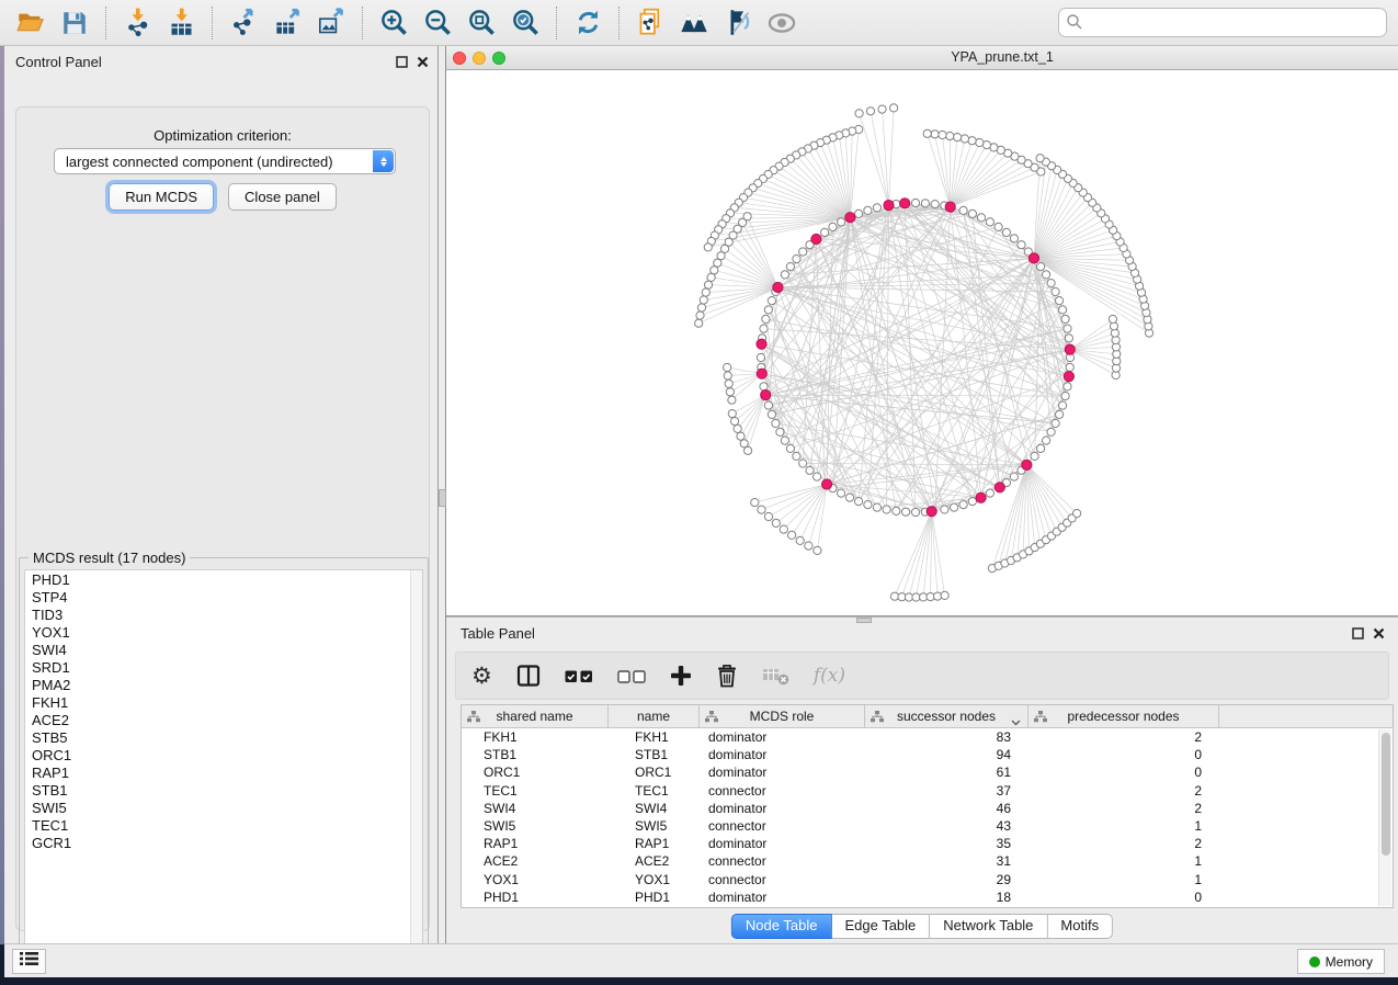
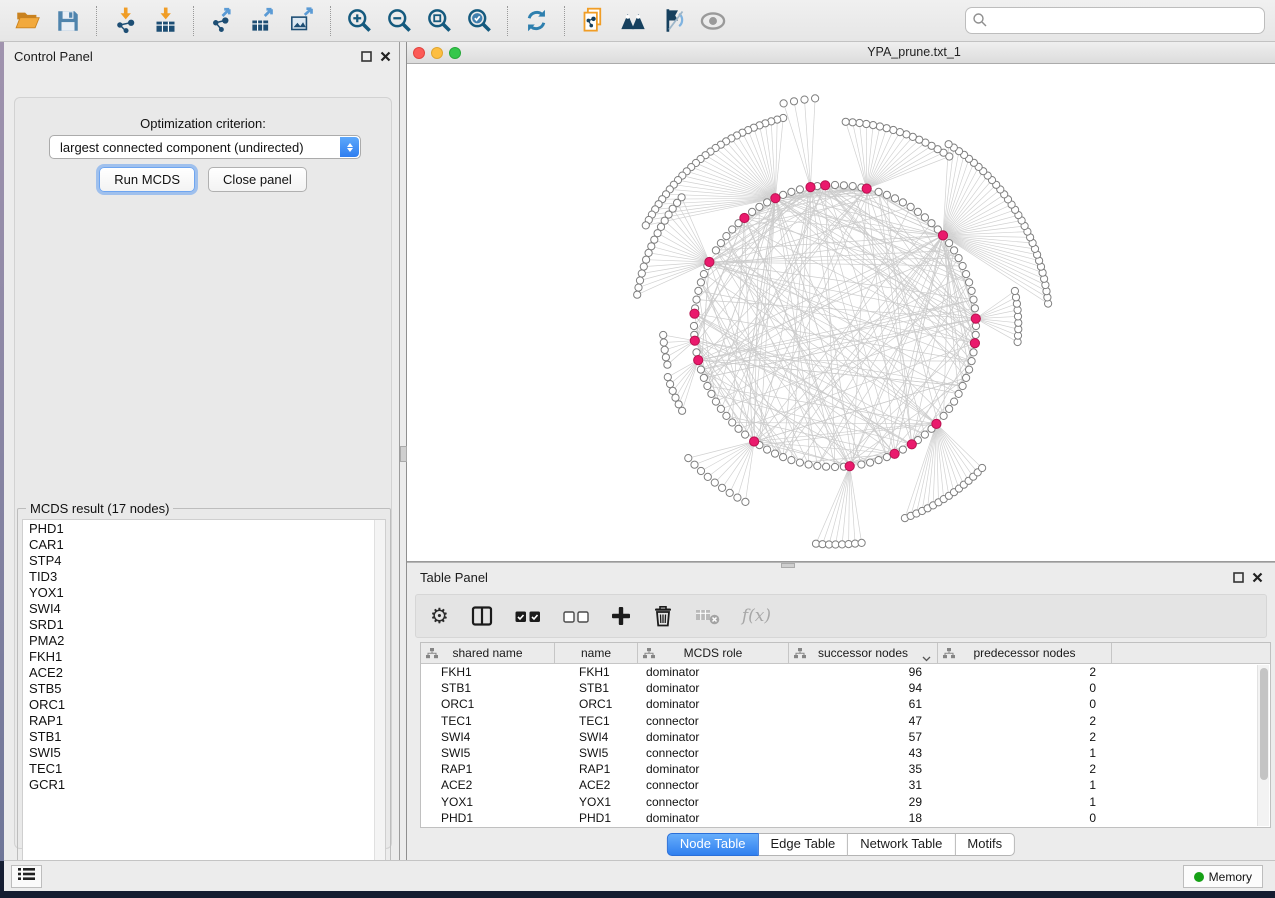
  Control Panel
  Optimization criterion:
  largest connected component (undirected)
  Run MCDS
  Close panel
  MCDS result (17 nodes)
  PHD1
+ CAR1
  STP4
  TID3
  YOX1
  SWI4
  SRD1
  PMA2
  FKH1
  ACE2
  STB5
  ORC1
  RAP1
  STB1
  SWI5
  TEC1
  GCR1
  YPA_prune.txt_1
  Table Panel
  ⚙
  f(x)
  shared name
  name
  MCDS role
  successor nodes
  predecessor nodes
  FKH1
  FKH1
  dominator
- 83
+ 96
  2
  STB1
  STB1
  dominator
  94
  0
  ORC1
  ORC1
  dominator
  61
  0
  TEC1
  TEC1
  connector
- 37
+ 47
  2
  SWI4
  SWI4
  dominator
- 46
+ 57
  2
  SWI5
  SWI5
  connector
  43
  1
  RAP1
  RAP1
  dominator
  35
  2
  ACE2
  ACE2
  connector
  31
  1
  YOX1
  YOX1
  connector
  29
  1
  PHD1
  PHD1
  dominator
  18
  0
  Node Table
  Edge Table
  Network Table
  Motifs
  Memory
